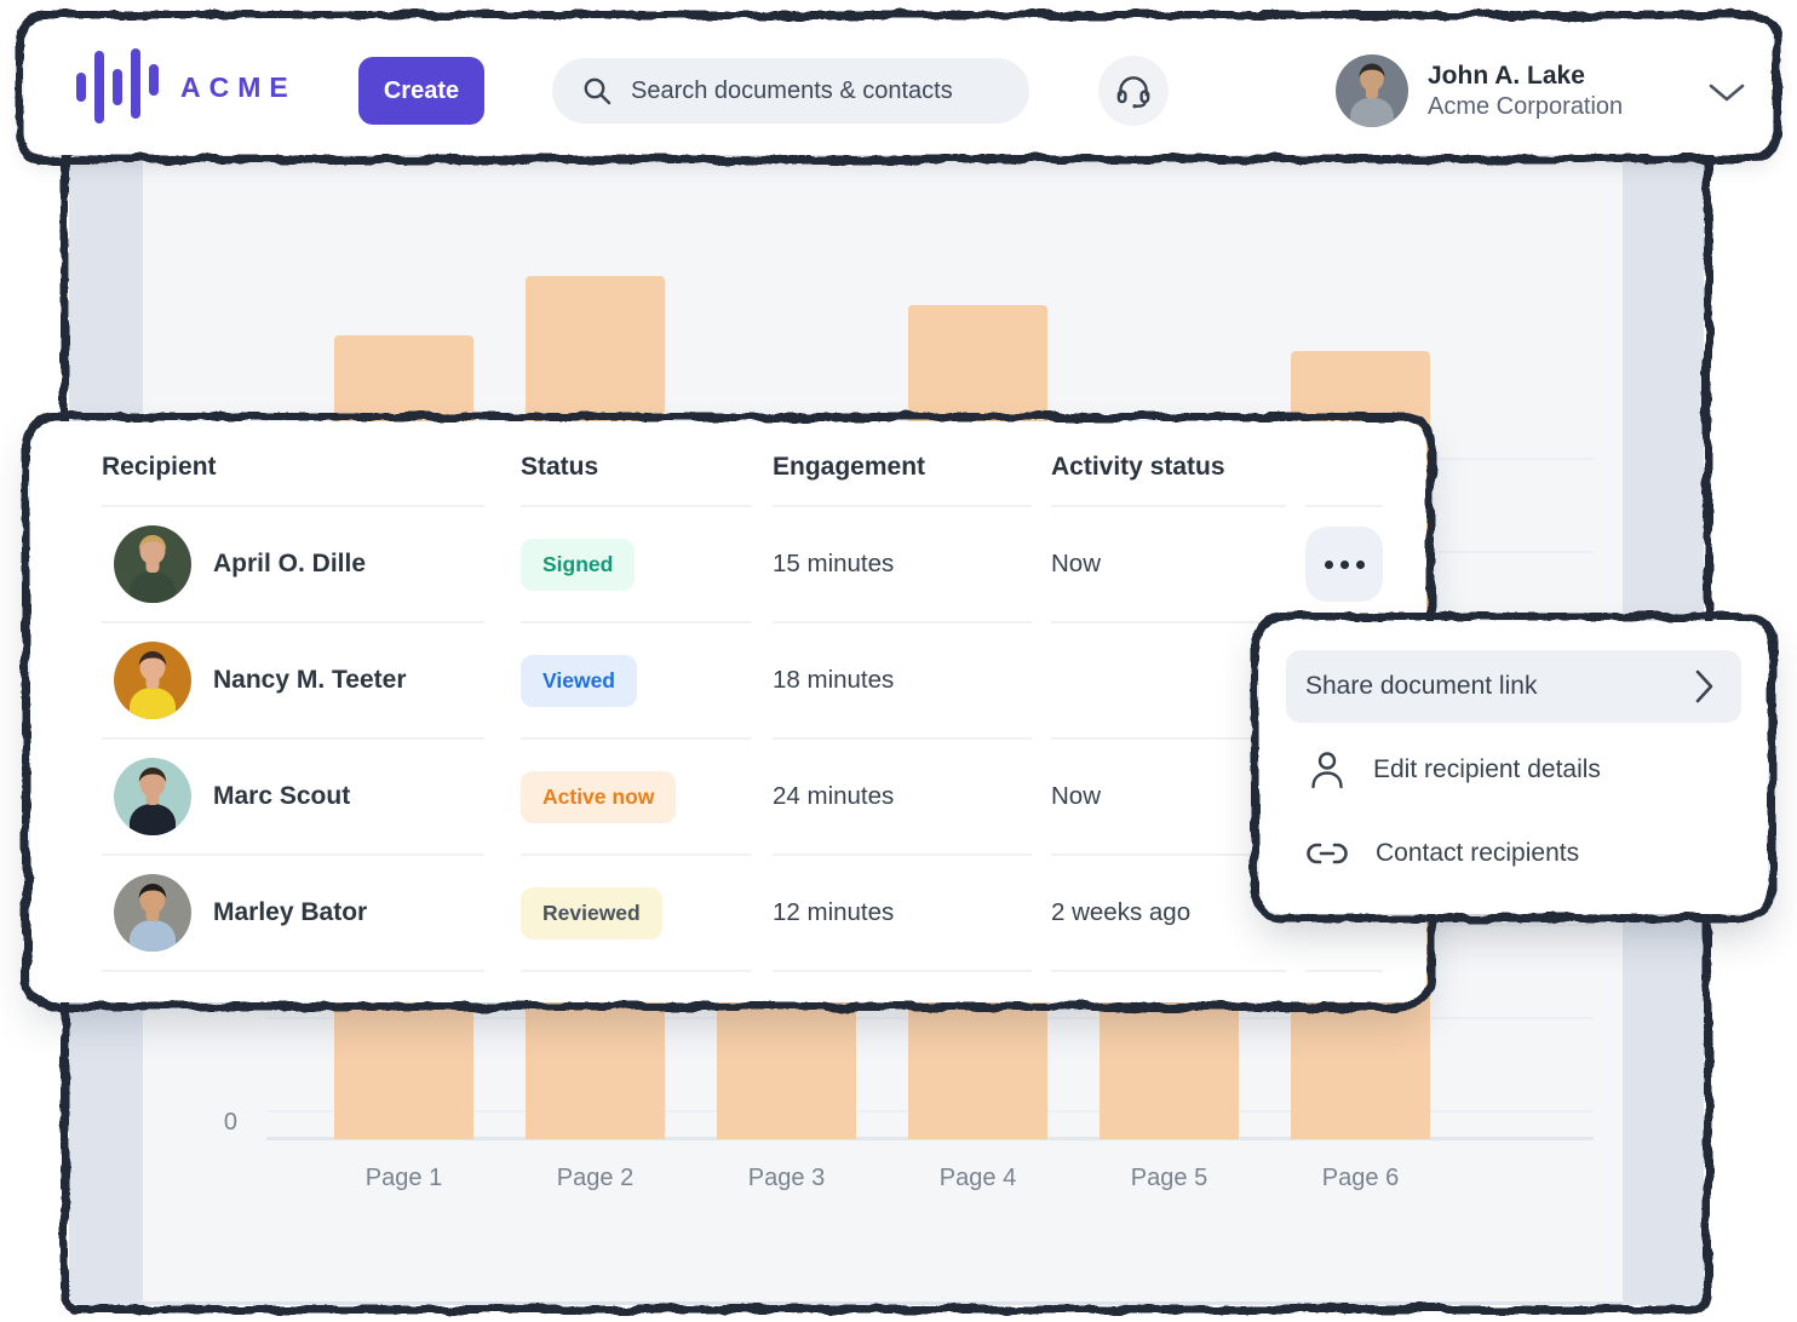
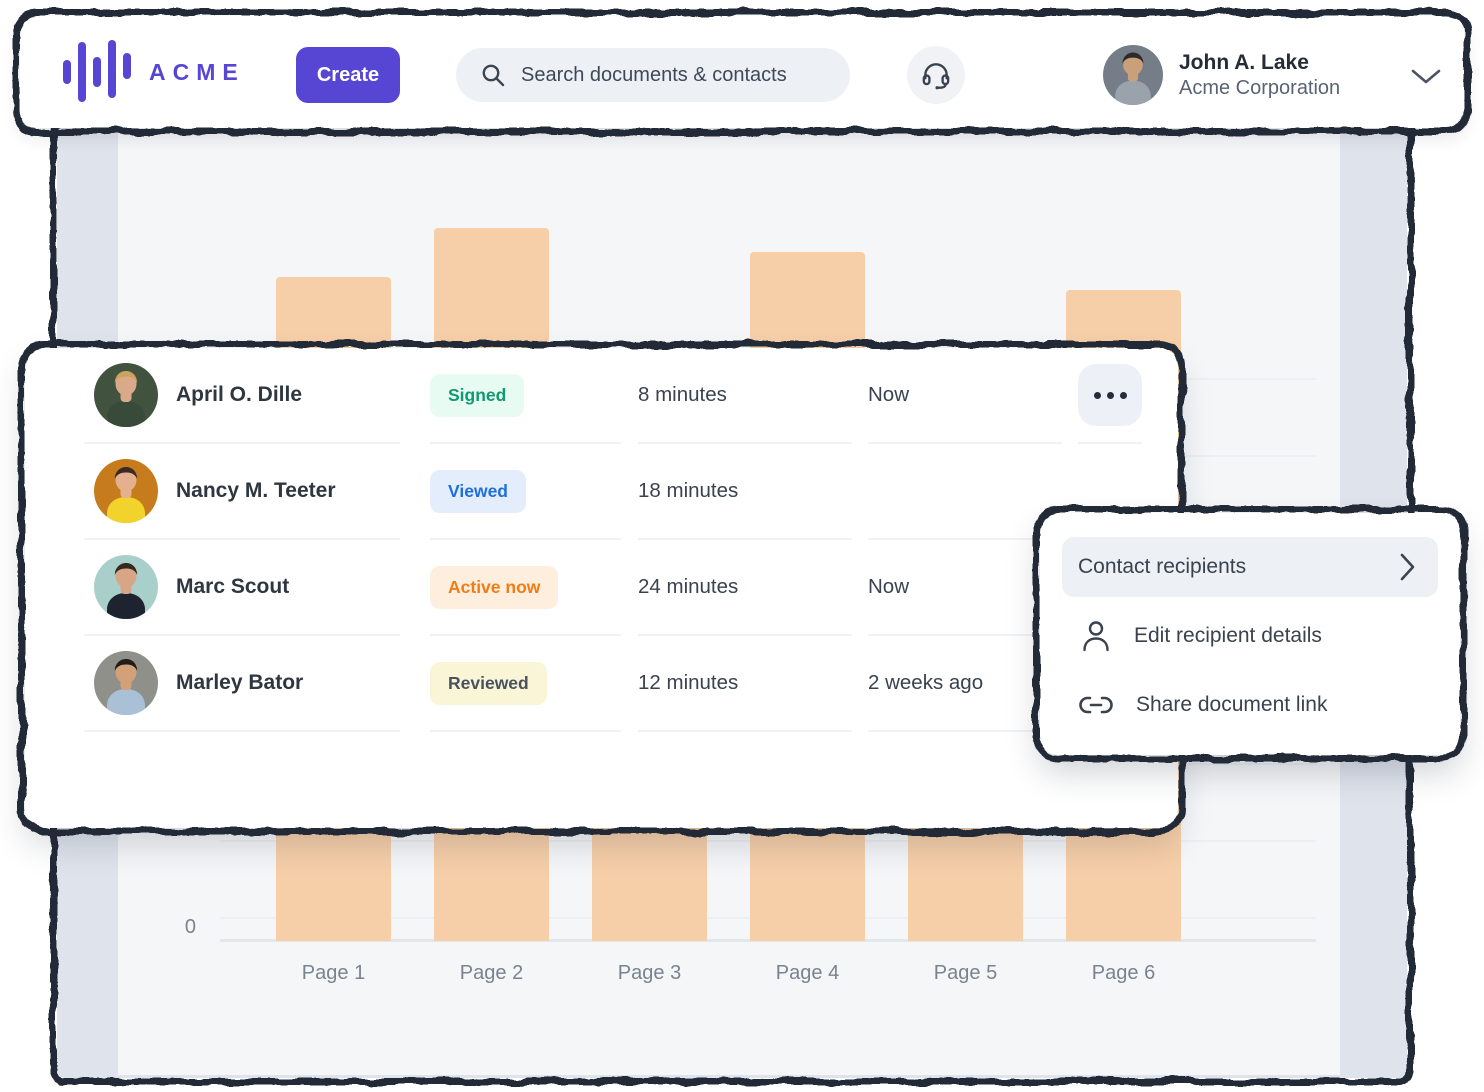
  0
  Page 1
  Page 2
  Page 3
  Page 4
  Page 5
  Page 6
  ACME
  Create
  Search documents & contacts
  John A. Lake
  Acme Corporation
- Recipient
- Status
- Engagement
- Activity status
  April O. Dille
  Signed
- 15 minutes
+ 8 minutes
  Now
  Nancy M. Teeter
  Viewed
  18 minutes
  Marc Scout
  Active now
  24 minutes
  Now
  Marley Bator
  Reviewed
  12 minutes
  2 weeks ago
- Share document link
+ Contact recipients
  Edit recipient details
- Contact recipients
+ Share document link
